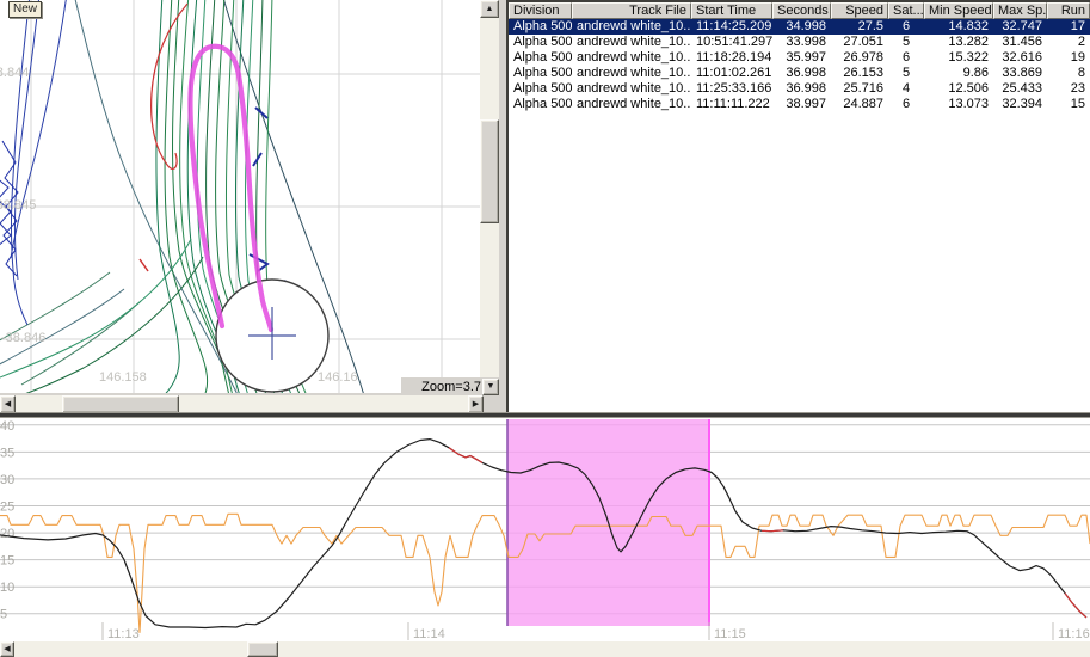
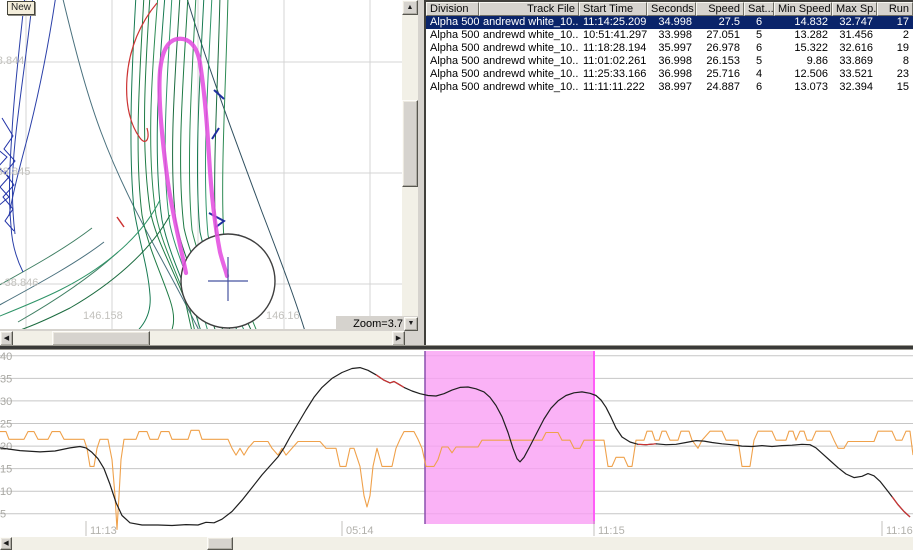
  8.845
  -38.846
  146.158
  146.16
  New
  Zoom=3.7
  Division
  Track File
  Start Time
  Seconds
  Speed
  Sat...
  Min Speed
  Max Sp.
  Run
  Alpha 500
  andrewd white_10..
  11:14:25.209
  34.998
  27.5
  6
  14.832
  32.747
  17
  Alpha 500
  andrewd white_10..
  10:51:41.297
  33.998
  27.051
  5
  13.282
  31.456
  2
  Alpha 500
  andrewd white_10..
  11:18:28.194
  35.997
  26.978
  6
  15.322
  32.616
  19
  Alpha 500
  andrewd white_10..
  11:01:02.261
  36.998
  26.153
  5
  9.86
  33.869
  8
  Alpha 500
  andrewd white_10..
  11:25:33.166
  36.998
  25.716
  4
  12.506
- 25.433
+ 33.521
  23
  Alpha 500
  andrewd white_10..
  11:11:11.222
  38.997
  24.887
  6
  13.073
  32.394
  15
  11:13
- 11:14
+ 05:14
  11:15
  11:16
  40
  35
  30
  25
  20
  15
  10
  5
